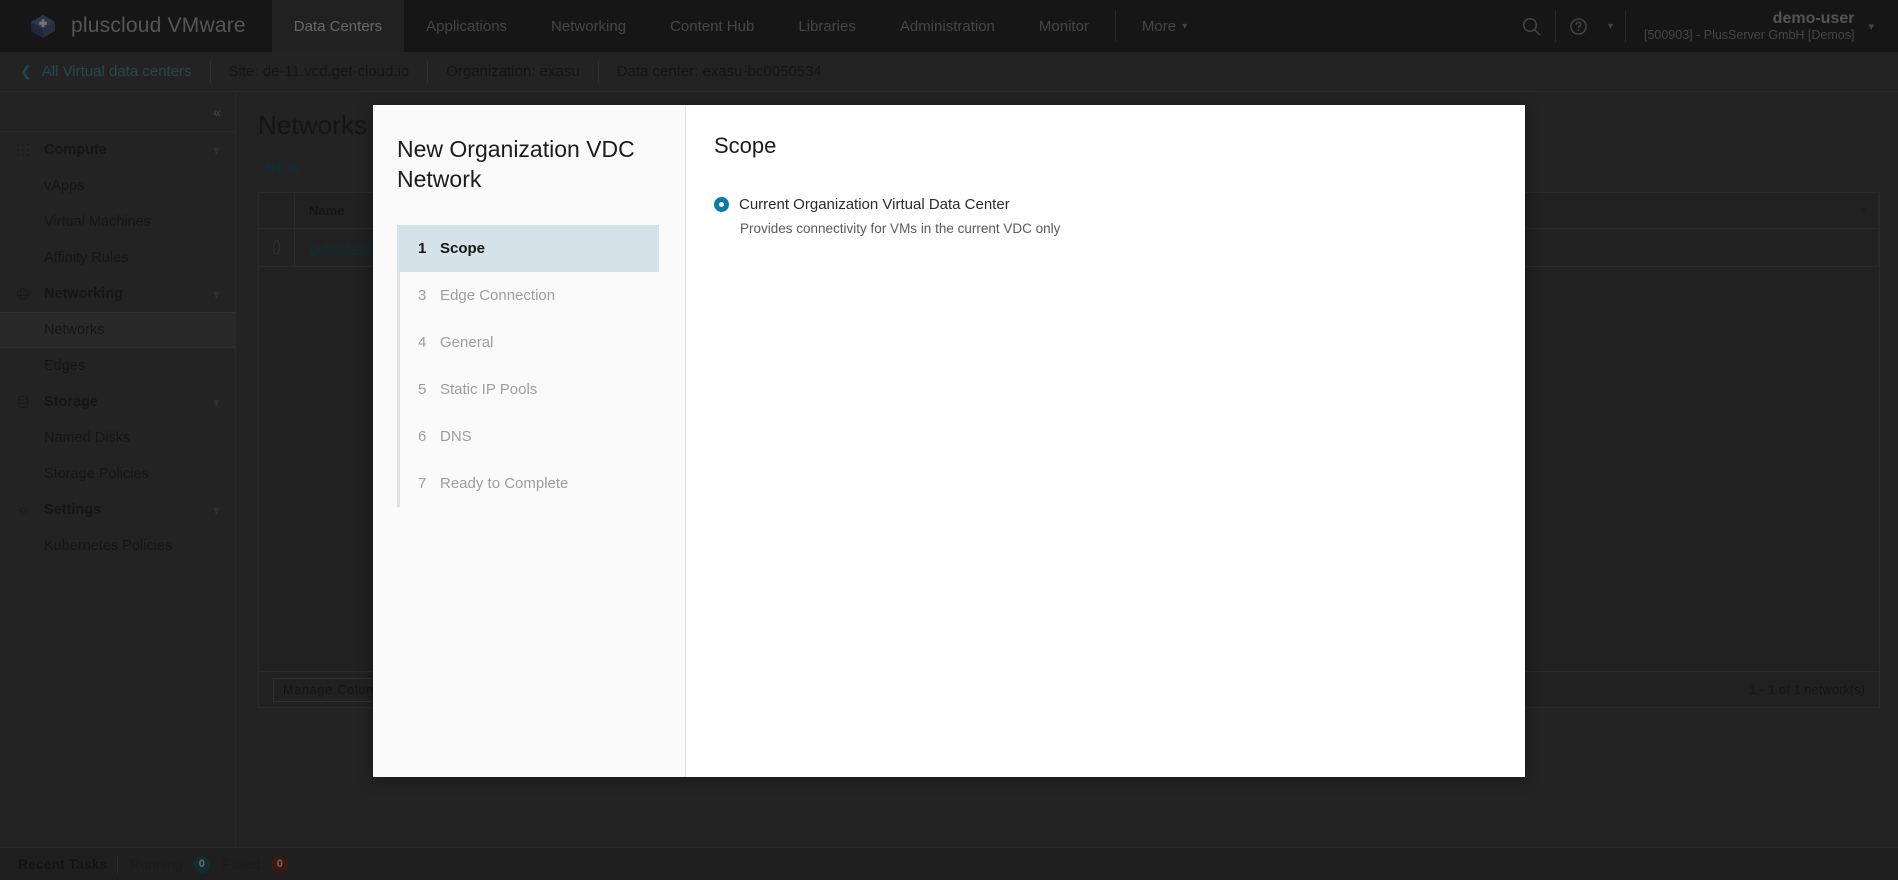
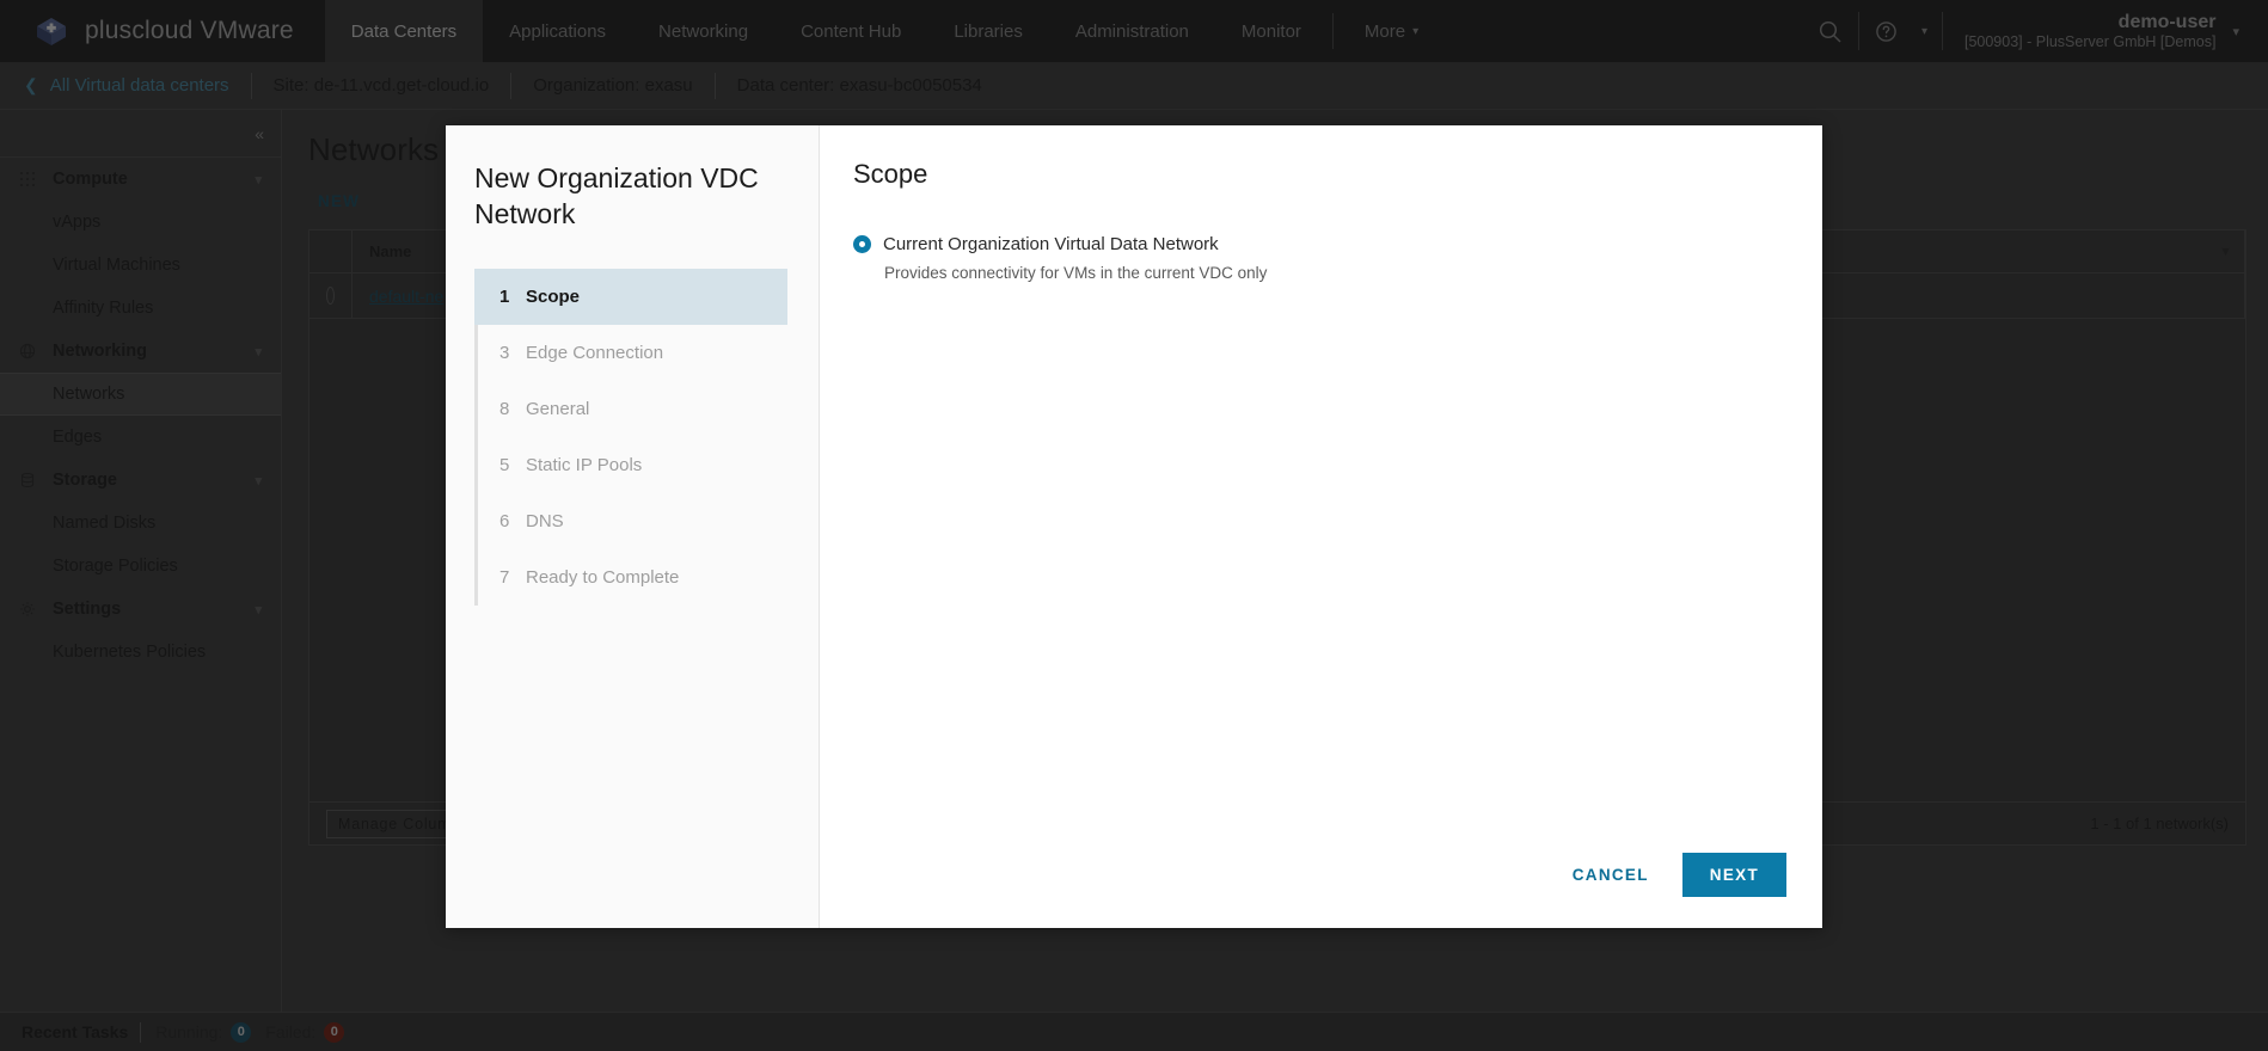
  pluscloud VMware
  Data Centers
  Applications
  Networking
  Content Hub
  Libraries
  Administration
  Monitor
  More
  ▾
  ▾
  demo-user
  [500903] - PlusServer GmbH [Demos]
  ▾
  ❮
  All Virtual data centers
  «
  default-ne
  Manage Colum
  0
  0
  New Organization VDC Network
  1
  Scope
  3
  Edge Connection
- 4
+ 8
  General
  5
  Static IP Pools
  6
  DNS
  7
  Ready to Complete
  Scope
- Current Organization Virtual Data Center
+ Current Organization Virtual Data Network
  Provides connectivity for VMs in the current VDC only
+ CANCEL
+ NEXT
